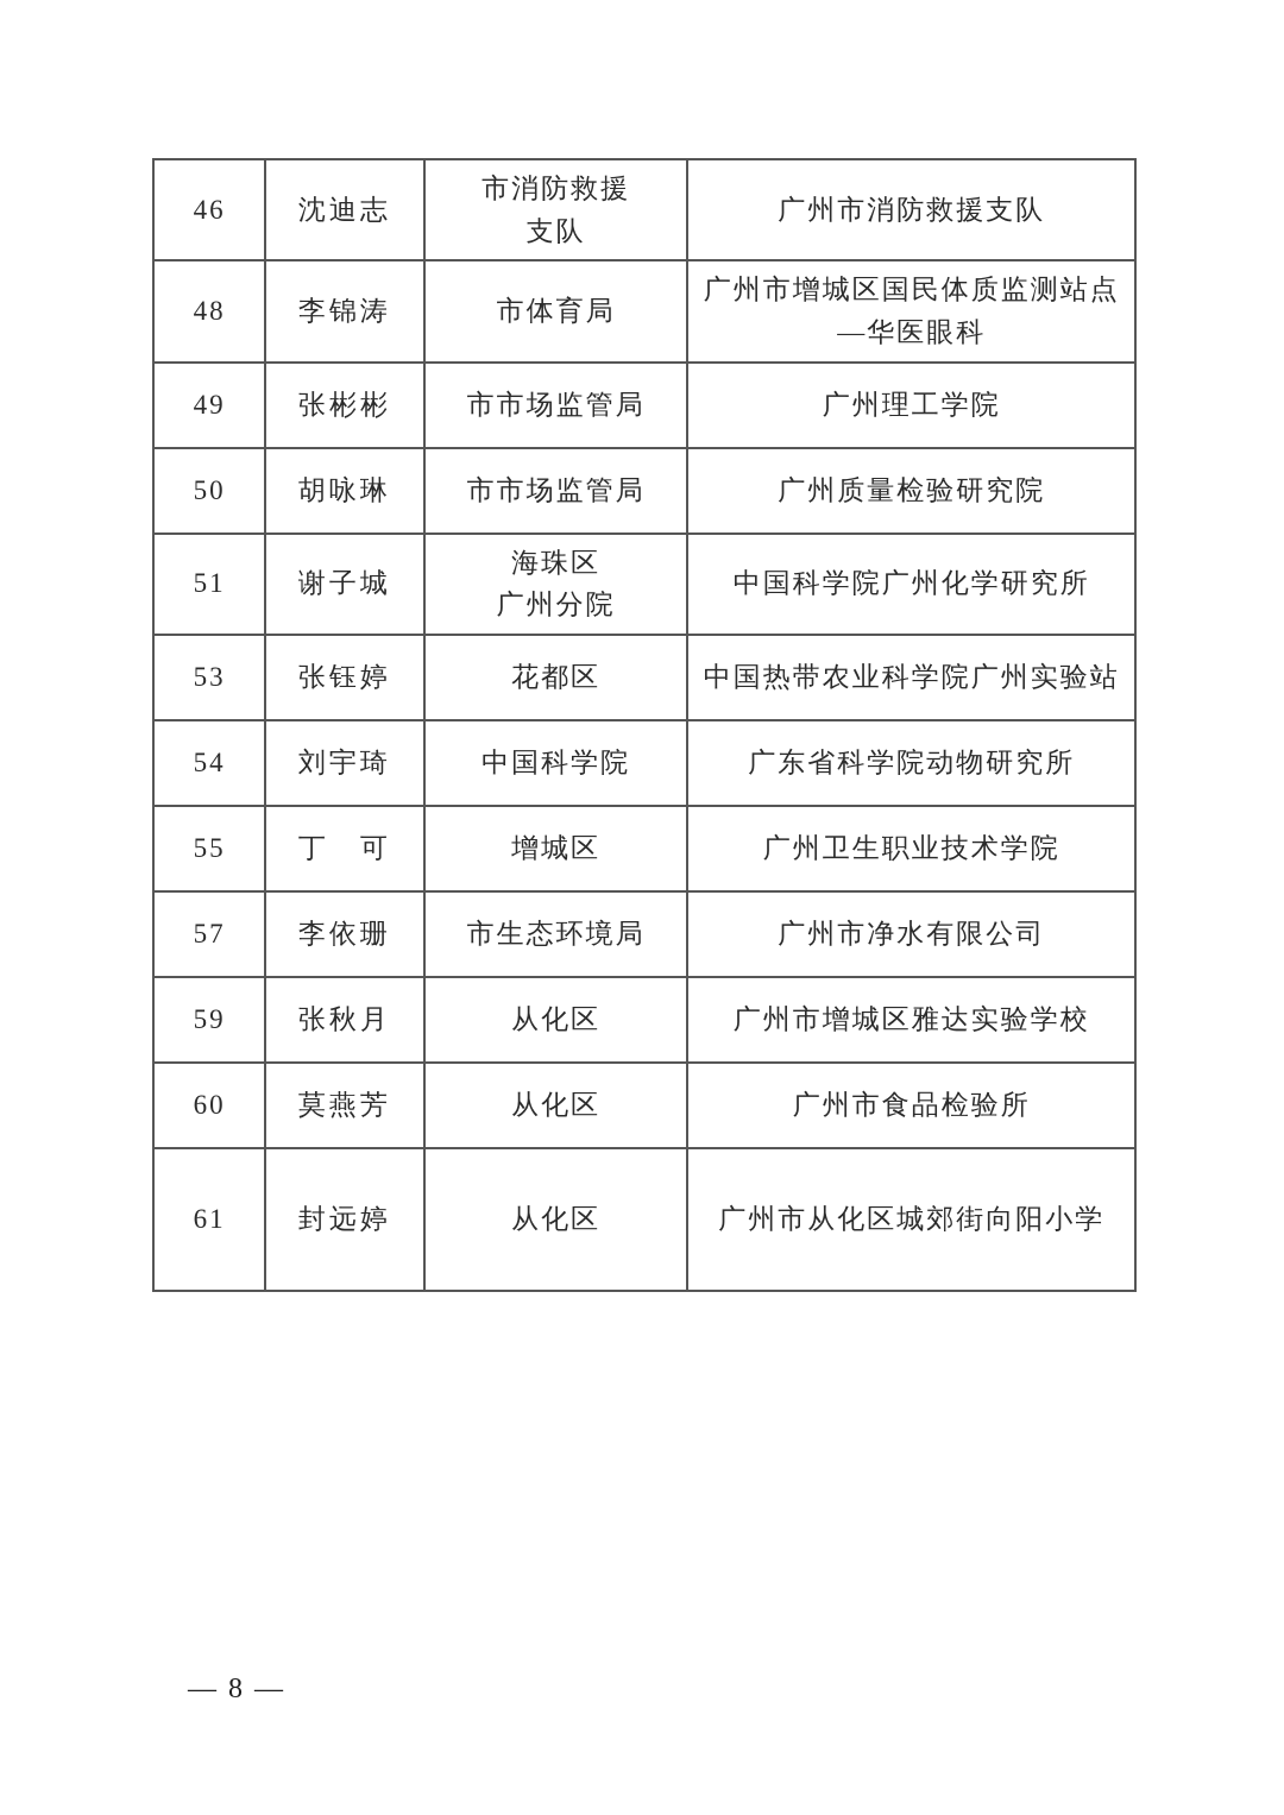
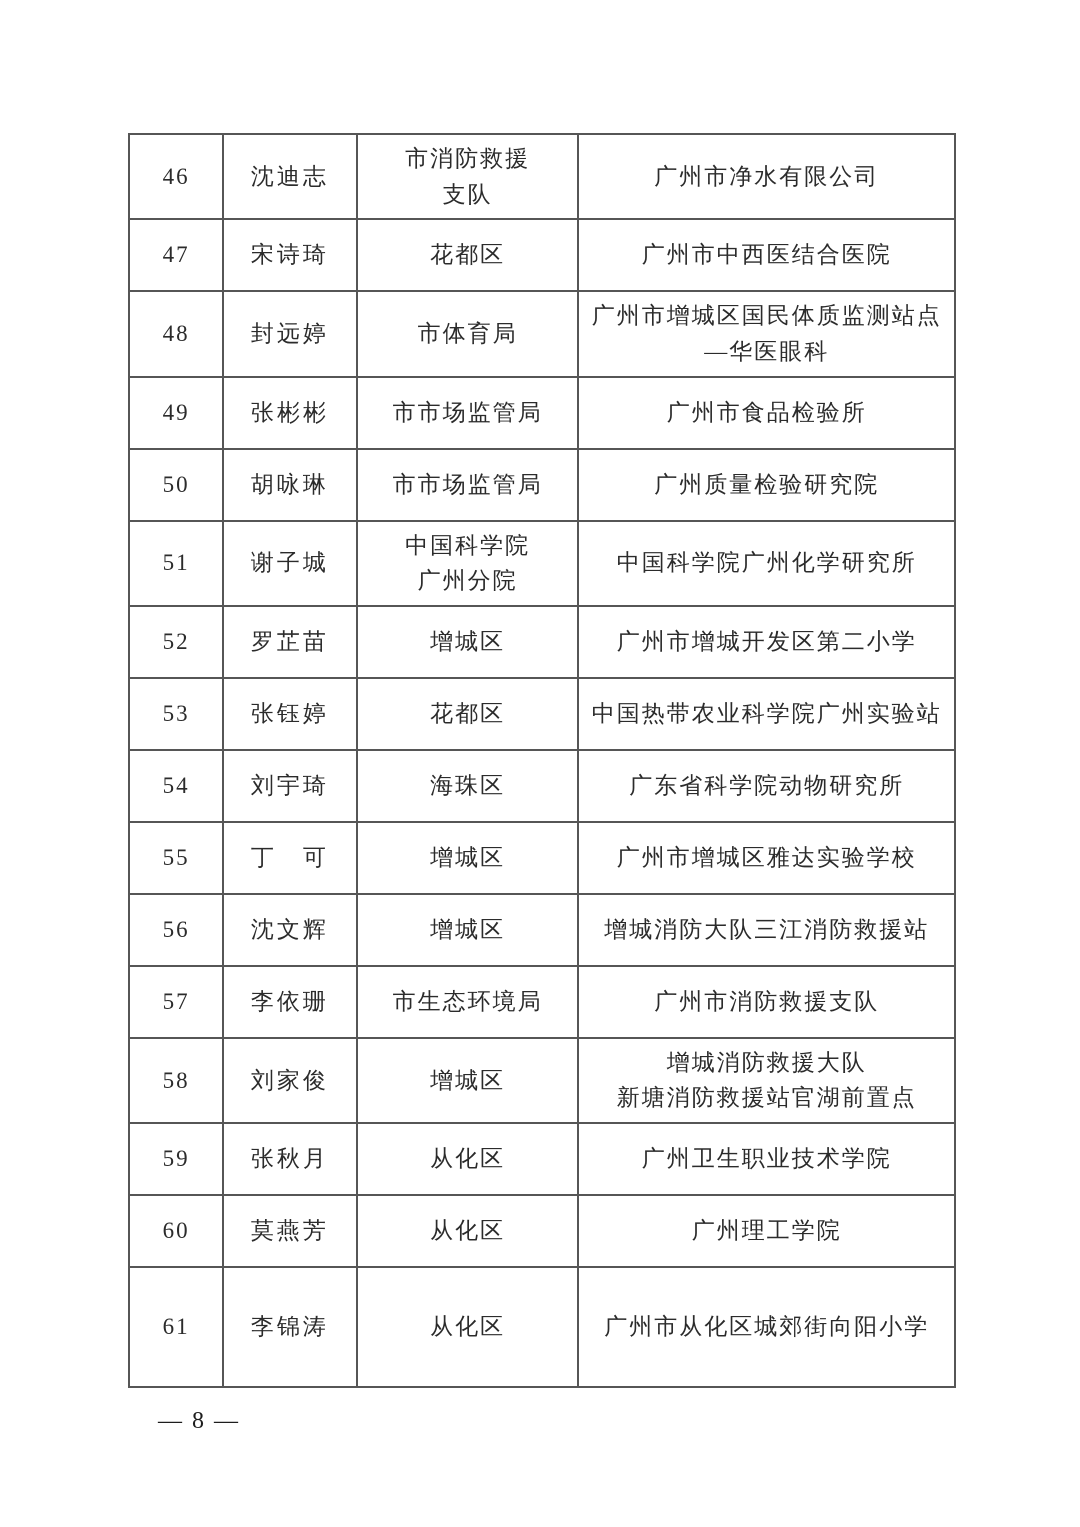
- 46	沈迪志	市消防救援支队	广州市消防救援支队
+ 46	沈迪志	市消防救援支队	广州市净水有限公司
+ 47	宋诗琦	花都区	广州市中西医结合医院
- 48	李锦涛	市体育局	广州市增城区国民体质监测站点—华医眼科
+ 48	封远婷	市体育局	广州市增城区国民体质监测站点—华医眼科
- 49	张彬彬	市市场监管局	广州理工学院
+ 49	张彬彬	市市场监管局	广州市食品检验所
  50	胡咏琳	市市场监管局	广州质量检验研究院
- 51	谢子城	海珠区广州分院	中国科学院广州化学研究所
+ 51	谢子城	中国科学院广州分院	中国科学院广州化学研究所
+ 52	罗芷苗	增城区	广州市增城开发区第二小学
  53	张钰婷	花都区	中国热带农业科学院广州实验站
- 54	刘宇琦	中国科学院	广东省科学院动物研究所
+ 54	刘宇琦	海珠区	广东省科学院动物研究所
- 55	丁 可	增城区	广州卫生职业技术学院
+ 55	丁 可	增城区	广州市增城区雅达实验学校
+ 56	沈文辉	增城区	增城消防大队三江消防救援站
- 57	李依珊	市生态环境局	广州市净水有限公司
+ 57	李依珊	市生态环境局	广州市消防救援支队
+ 58	刘家俊	增城区	增城消防救援大队新塘消防救援站官湖前置点
- 59	张秋月	从化区	广州市增城区雅达实验学校
+ 59	张秋月	从化区	广州卫生职业技术学院
- 60	莫燕芳	从化区	广州市食品检验所
+ 60	莫燕芳	从化区	广州理工学院
- 61	封远婷	从化区	广州市从化区城郊街向阳小学
+ 61	李锦涛	从化区	广州市从化区城郊街向阳小学
  — 8 —
